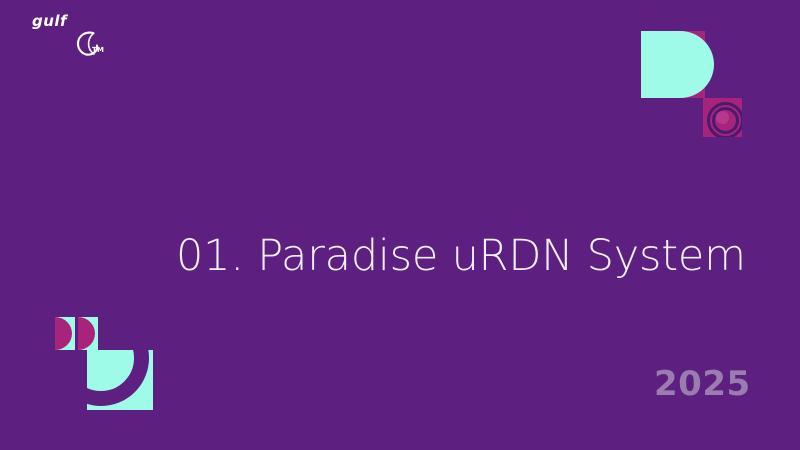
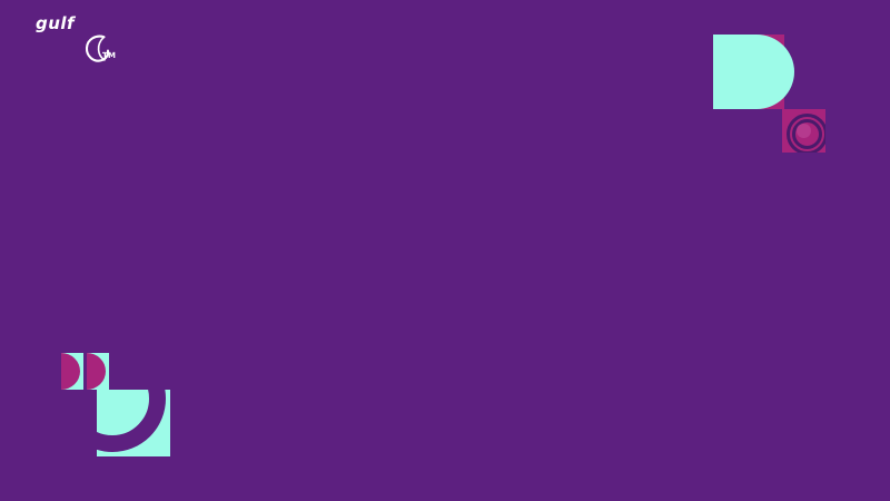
  gulf
  TM
- 01. Paradise uRDN System
- 2025
